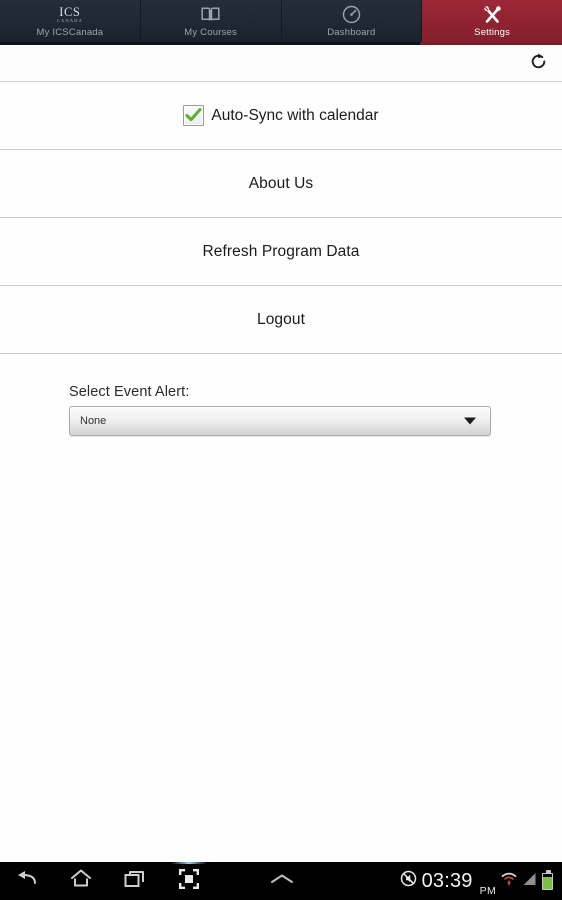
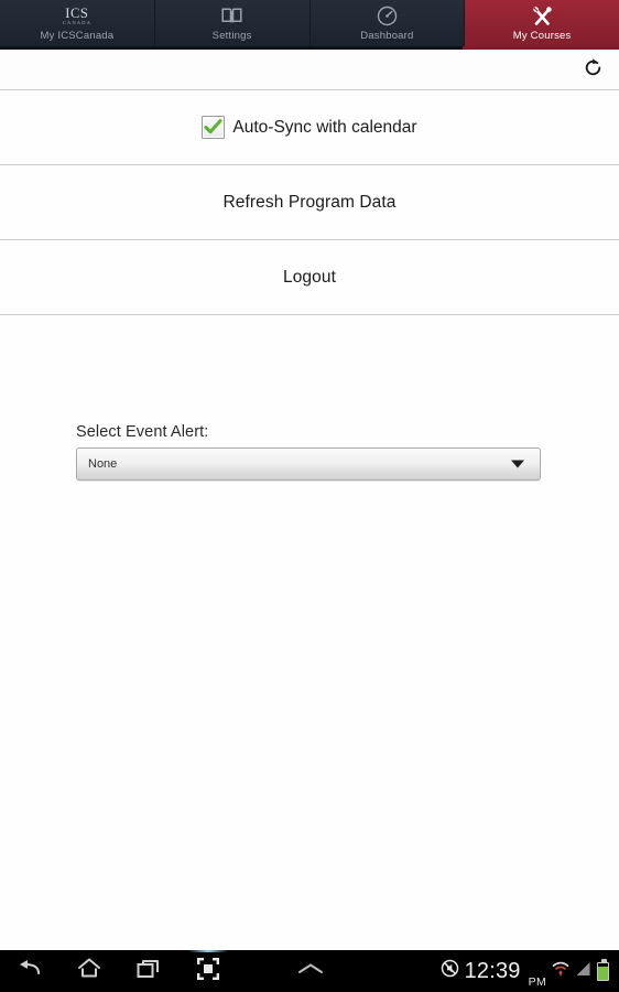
  ICS
  My ICSCanada
- My Courses
+ Settings
  Dashboard
- Settings
+ My Courses
  Auto-Sync with calendar
- About Us
  Refresh Program Data
  Logout
  Select Event Alert:
  None
- 03:39
+ 12:39
  PM
